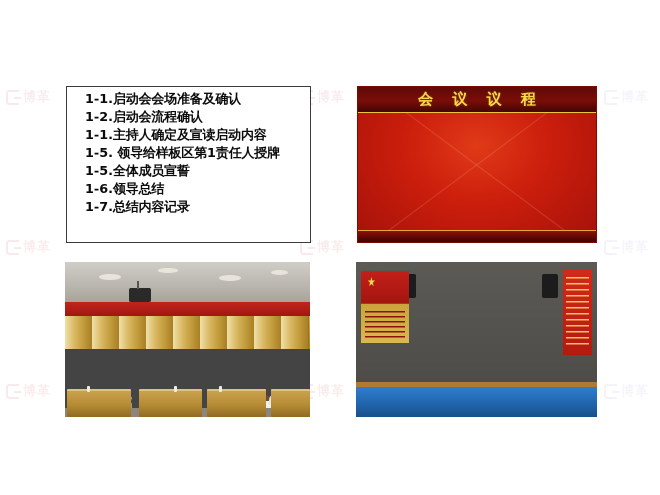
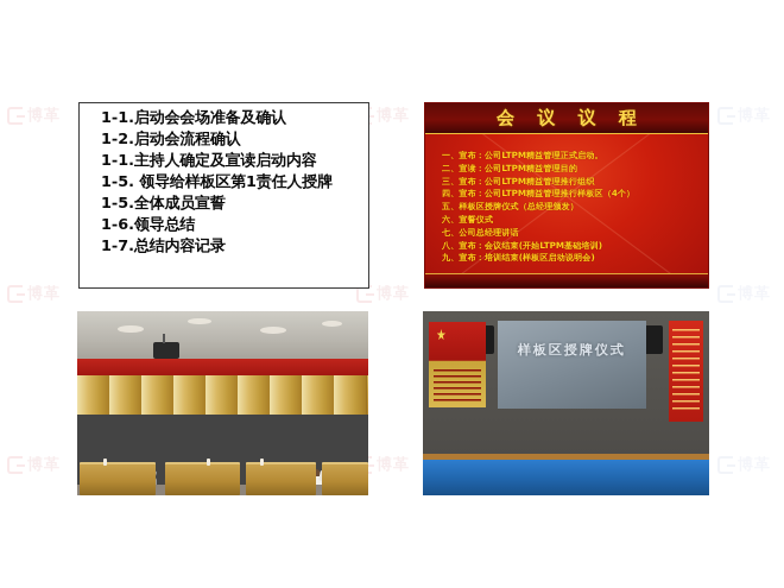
  1-1.启动会会场准备及确认
  1-2.启动会流程确认
  1-1.主持人确定及宣读启动内容
  1-5. 领导给样板区第1责任人授牌
  1-5.全体成员宣誓
  1-6.领导总结
  1-7.总结内容记录
  会 议 议 程
+ 一、宣布：公司LTPM精益管理正式启动。
+ 二、宣读：公司LTPM精益管理目的
+ 三、宣布：公司LTPM精益管理推行组织
+ 四、宣布：公司LTPM精益管理推行样板区（4个）
+ 五、样板区授牌仪式（总经理颁发）
+ 六、宣誓仪式
+ 七、公司总经理讲话
+ 八、宣布：会议结束(开始LTPM基础培训)
+ 九、宣布：培训结束(样板区启动说明会)
+ 样板区授牌仪式
